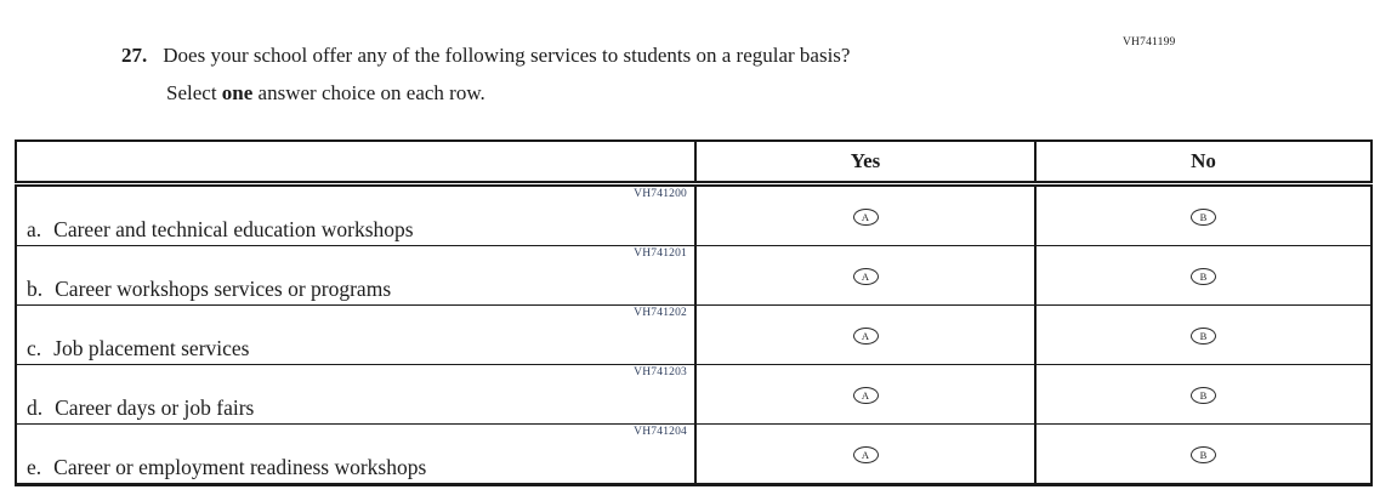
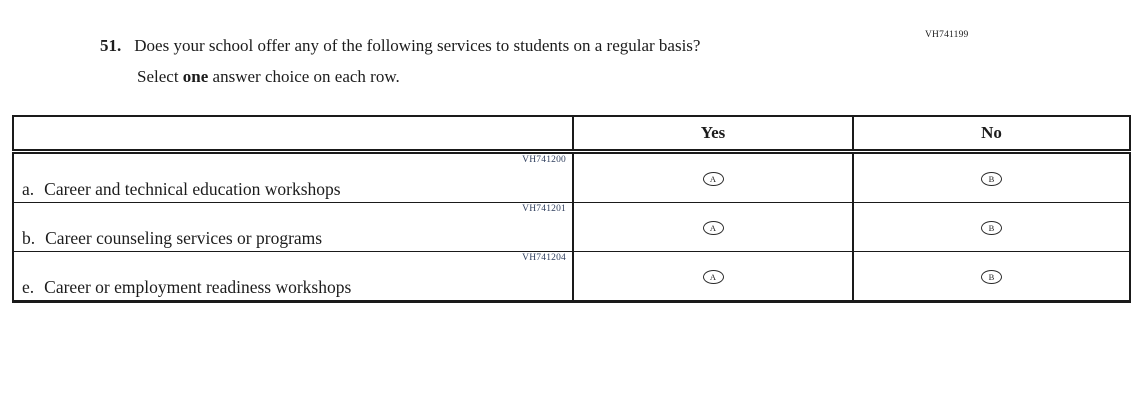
- 27.
+ 51.
  Does your school offer any of the following services to students on a regular basis?
  Select one answer choice on each row.
  VH741199
  	Yes	No
  VH741200 a. Career and technical education workshops	A	B
- VH741201 b. Career workshops services or programs	A	B
+ VH741201 b. Career counseling services or programs	A	B
- VH741202 c. Job placement services	A	B
- VH741203 d. Career days or job fairs	A	B
  VH741204 e. Career or employment readiness workshops	A	B
